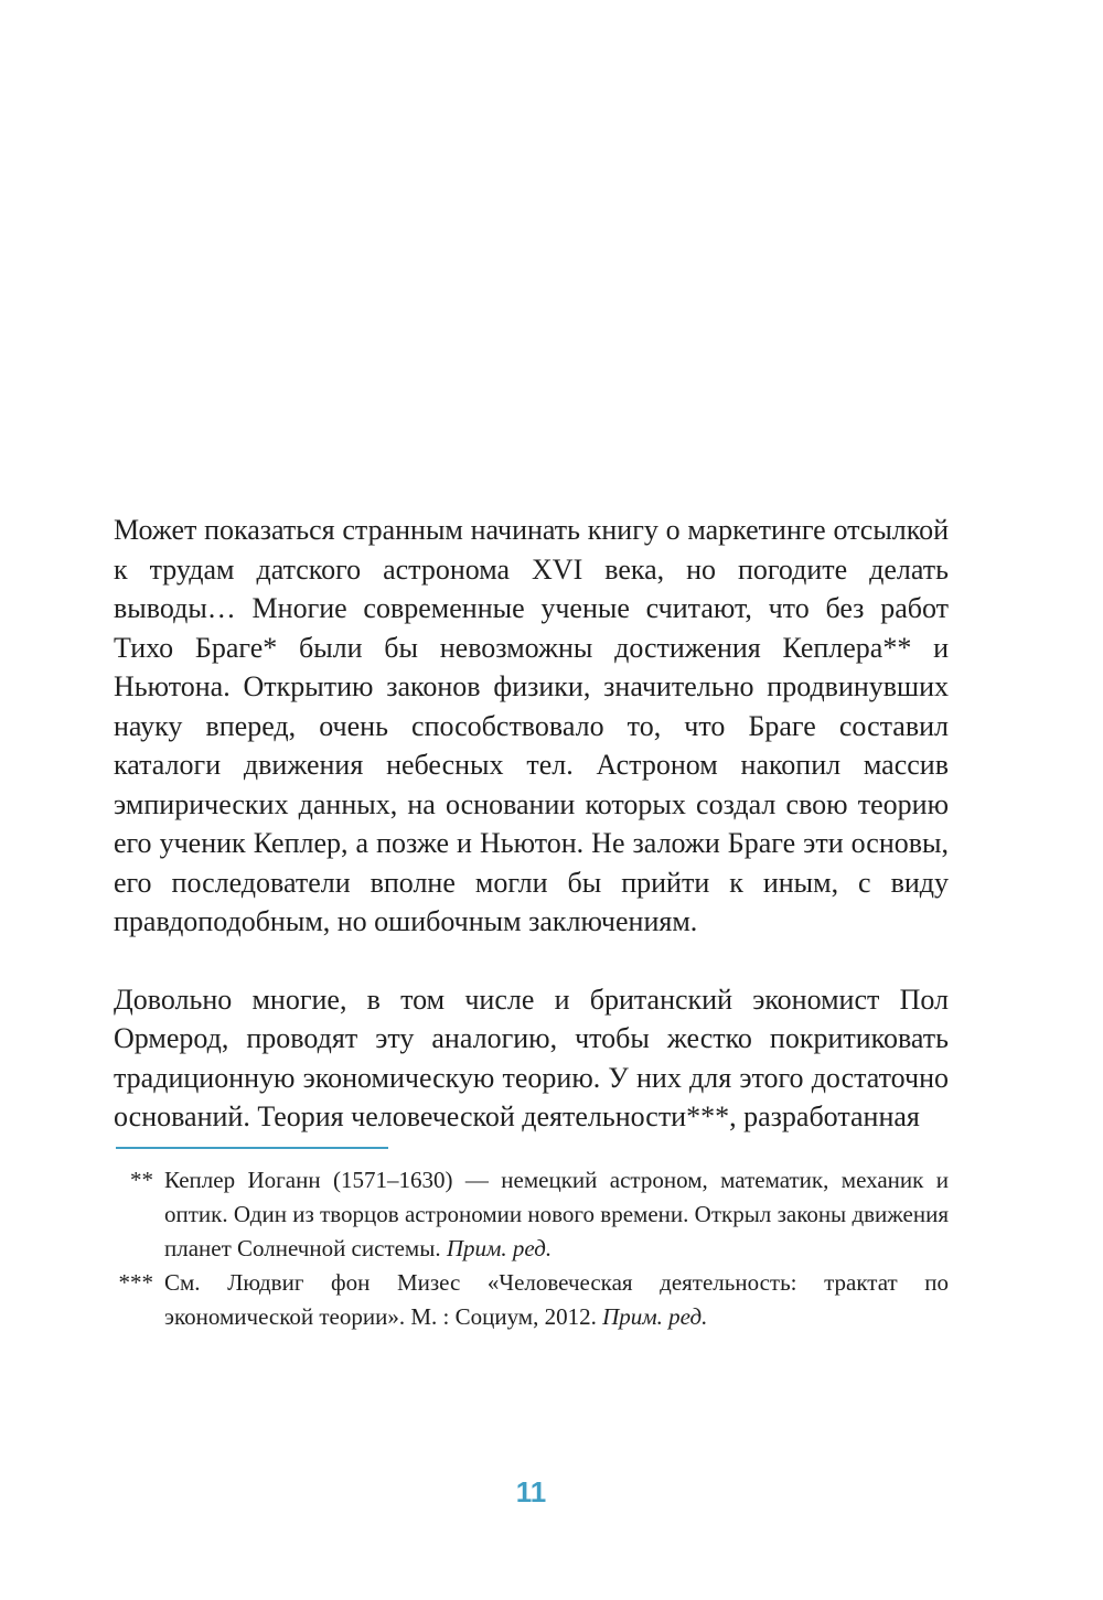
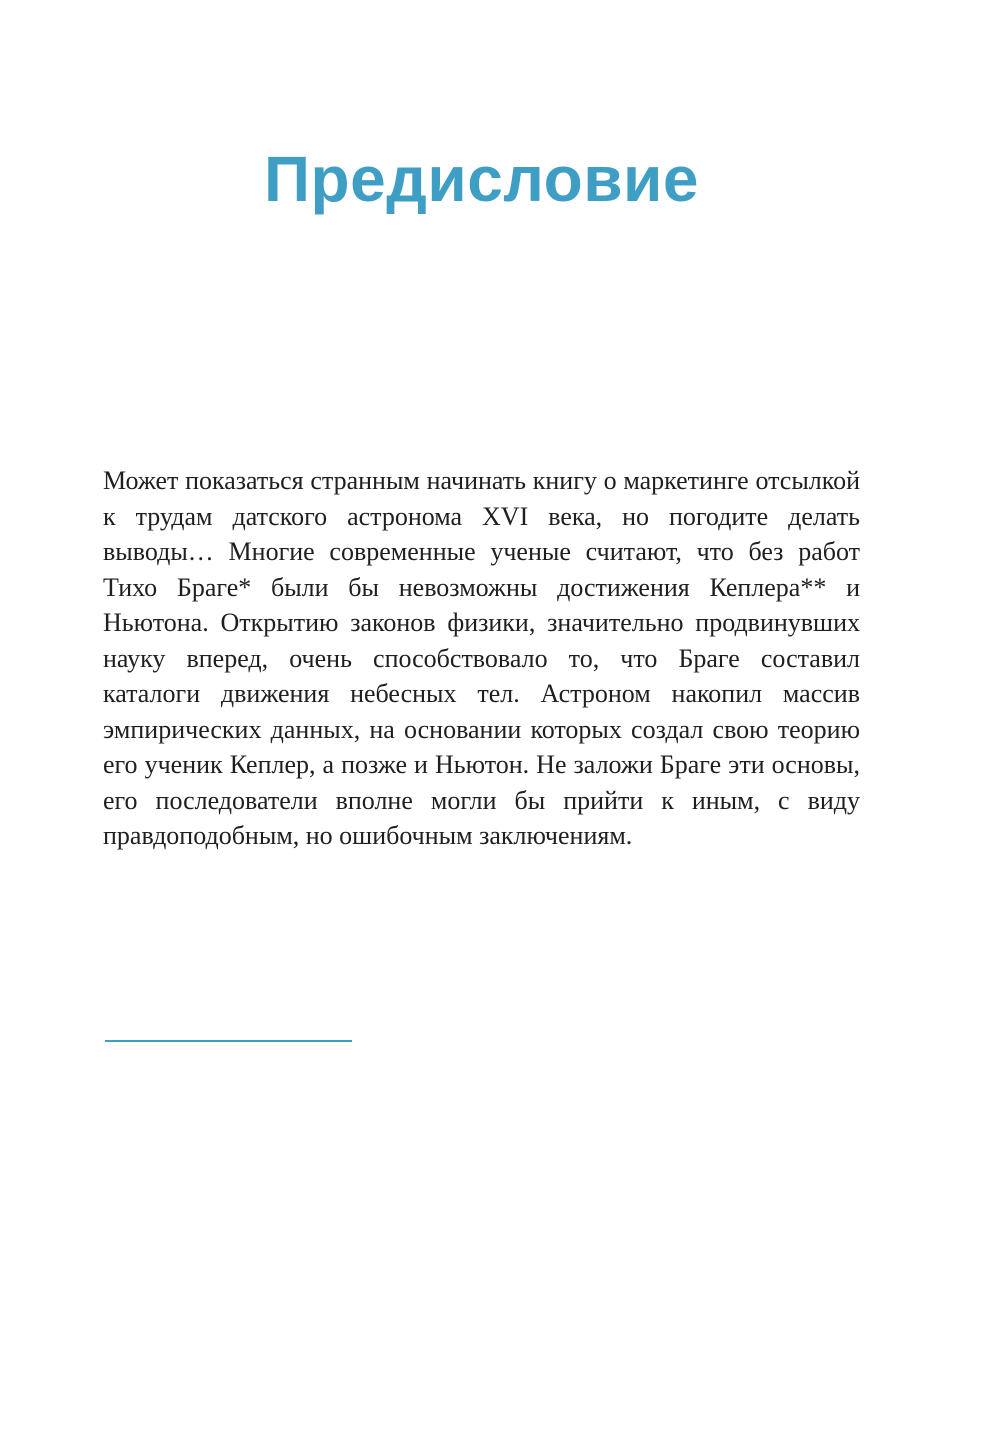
+ Предисловие
  Может показаться странным начинать книгу о маркетинге отсылкой к трудам датского астронома XVI века, но погодите делать выводы… Многие современные ученые считают, что без работ Тихо Браге* были бы невозможны достижения Кеплера** и Ньютона. Открытию законов физики, значительно продвинувших науку вперед, очень способствовало то, что Браге составил каталоги движения небесных тел. Астроном накопил массив эмпирических данных, на основании которых создал свою теорию его ученик Кеплер, а позже и Ньютон. Не заложи Браге эти основы, его последователи вполне могли бы прийти к иным, с виду правдоподобным, но ошибочным заключениям.
- Довольно многие, в том числе и британский экономист Пол Ормерод, проводят эту аналогию, чтобы жестко покритиковать традиционную экономическую теорию. У них для этого достаточно оснований. Теория человеческой деятельности***, разработанная
- **
- Кеплер Иоганн (1571–1630) — немецкий астроном, математик, механик и оптик. Один из творцов астрономии нового времени. Открыл законы движения планет Солнечной системы. Прим. ред.
- ***
- См. Людвиг фон Мизес «Человеческая деятельность: трактат по экономической теории». М. : Социум, 2012. Прим. ред.
- 11
